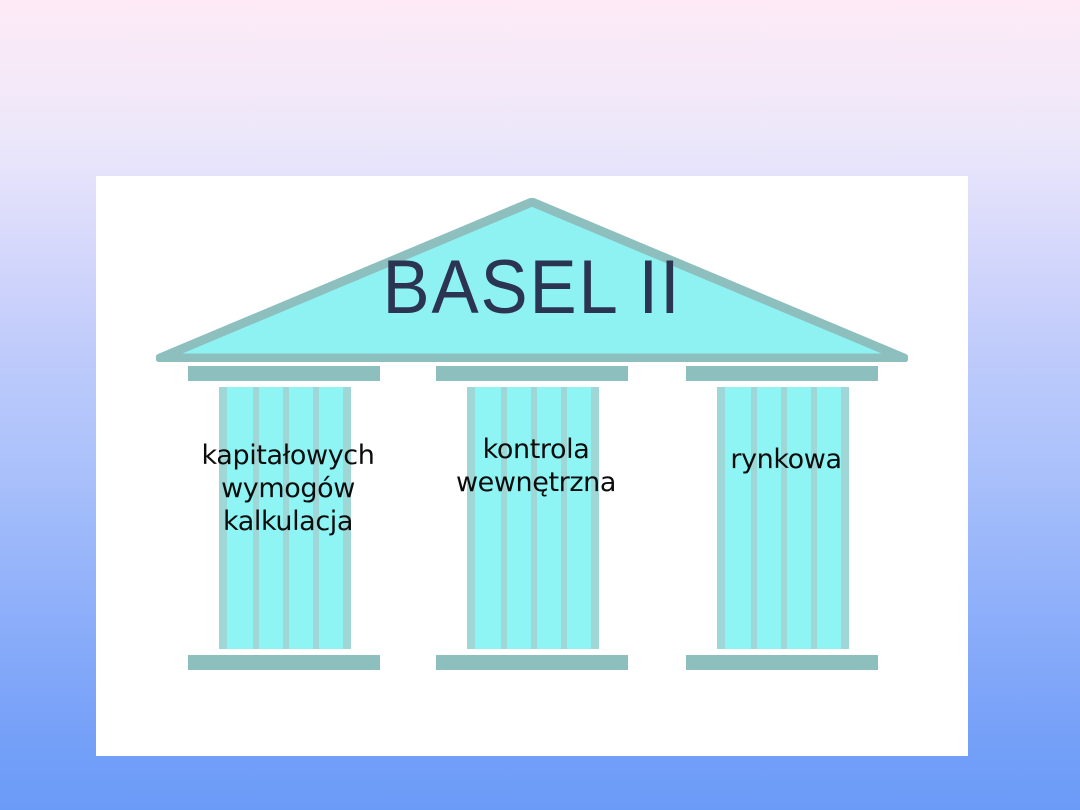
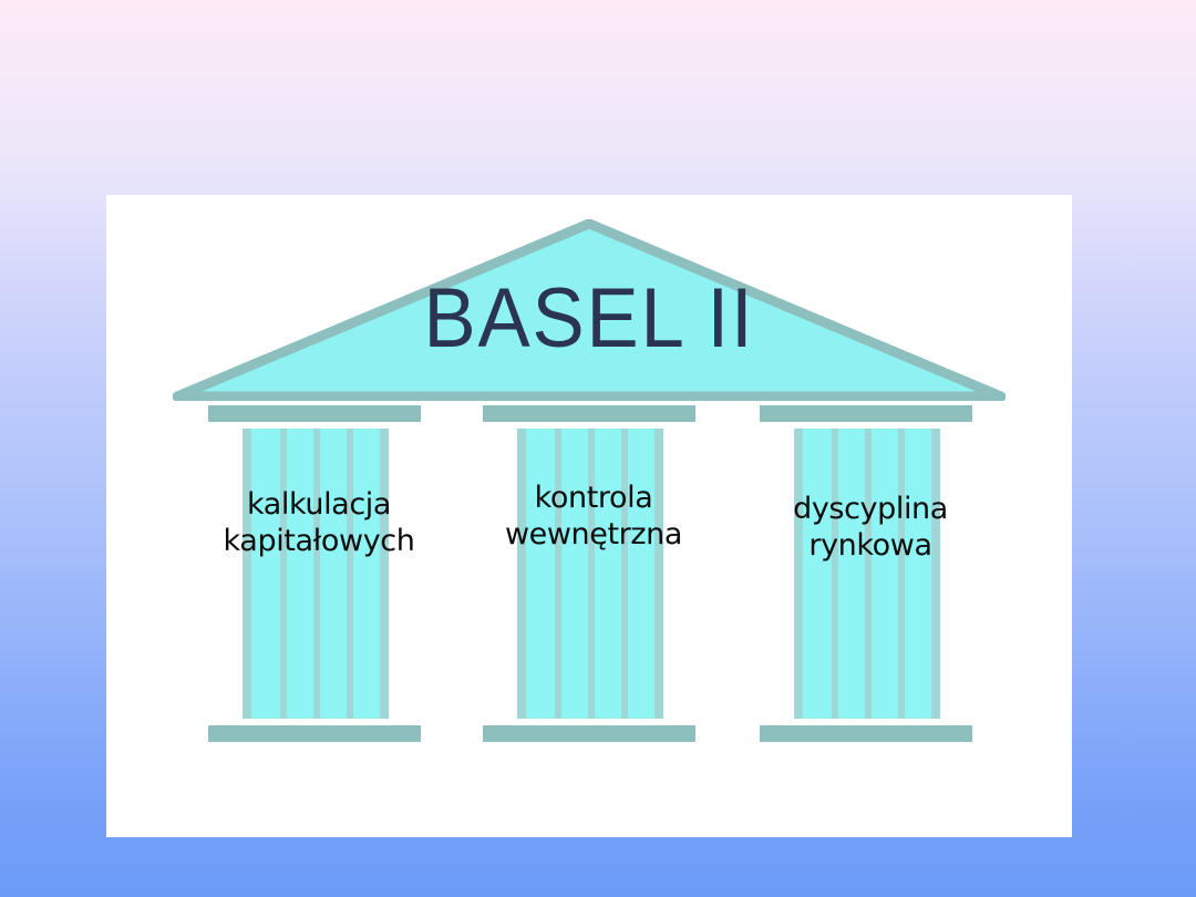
  BASEL II
- kapitałowych
+ kalkulacja
- wymogów
- kalkulacja
+ kapitałowych
  kontrola
  wewnętrzna
+ dyscyplina
  rynkowa
